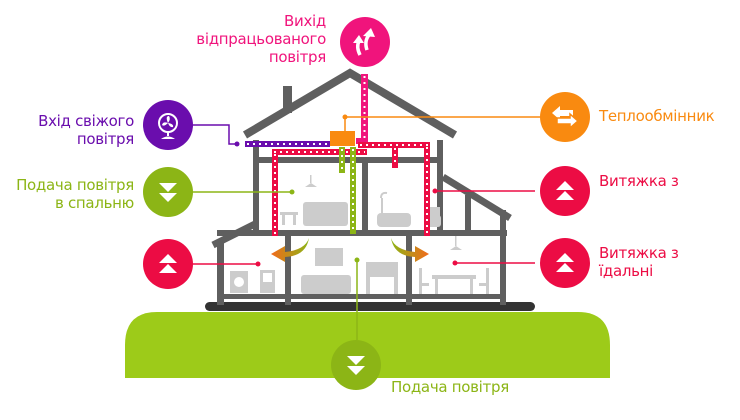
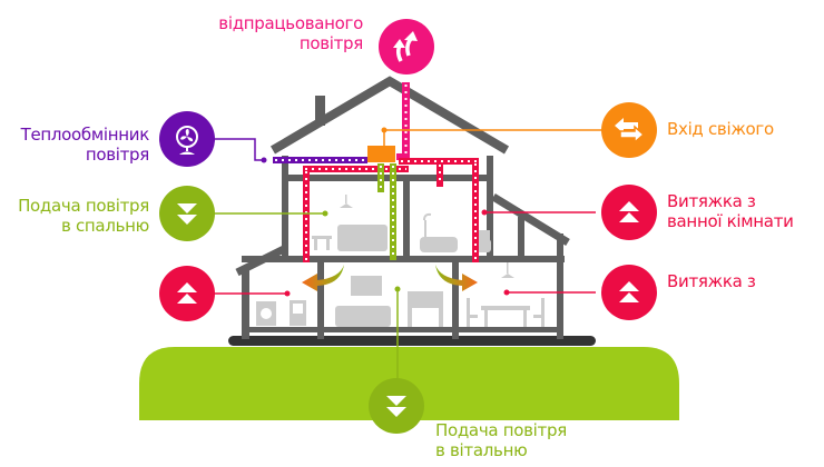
- Вихід
  відпрацьованого
  повітря
- Вхід свіжого
+ Теплообмінник
  повітря
  Подача повітря
  в спальню
- Теплообмінник
+ Вхід свіжого
  Витяжка з
+ ванної кімнати
  Витяжка з
- їдальні
  Подача повітря
+ в вітальню
